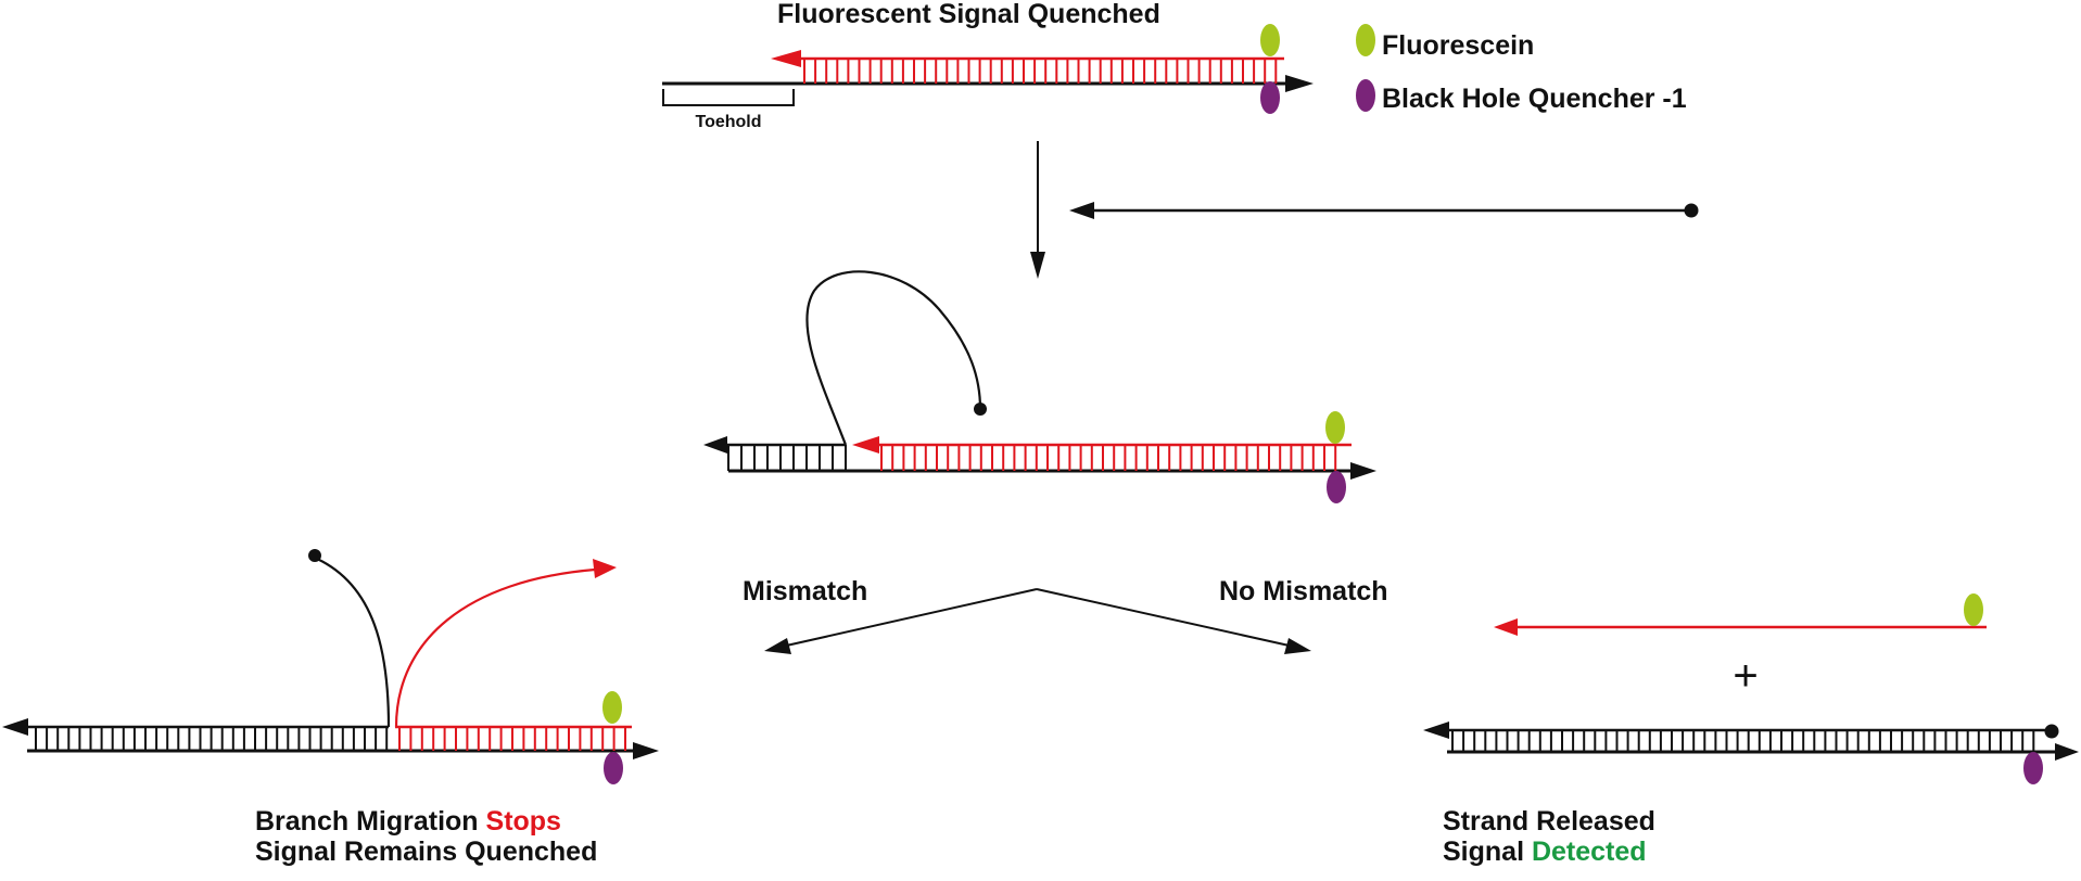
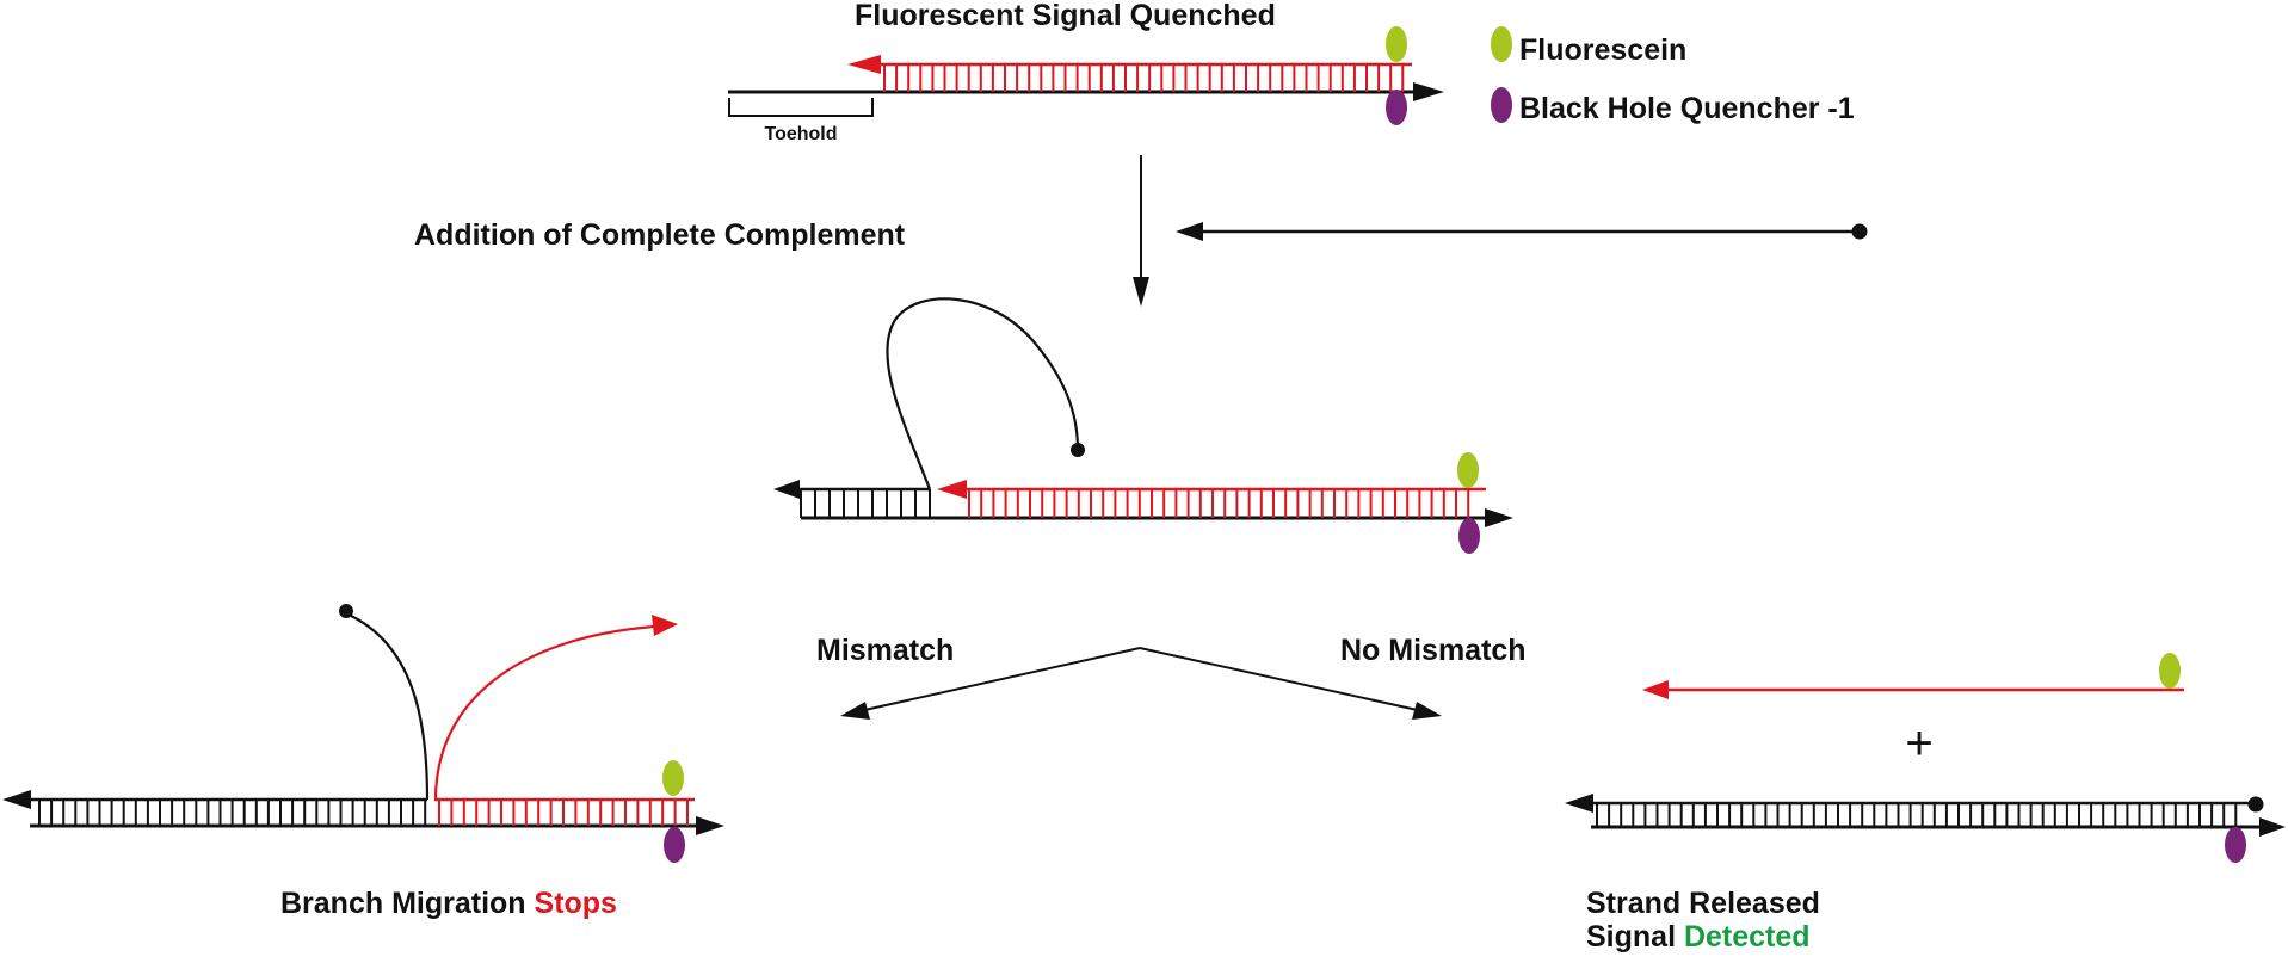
  Fluorescent Signal Quenched
  Toehold
  Fluorescein
  Black Hole Quencher -1
+ Addition of Complete Complement
  Mismatch
  No Mismatch
  Branch Migration Stops
- Signal Remains Quenched
  +
  Strand Released
  Signal Detected
